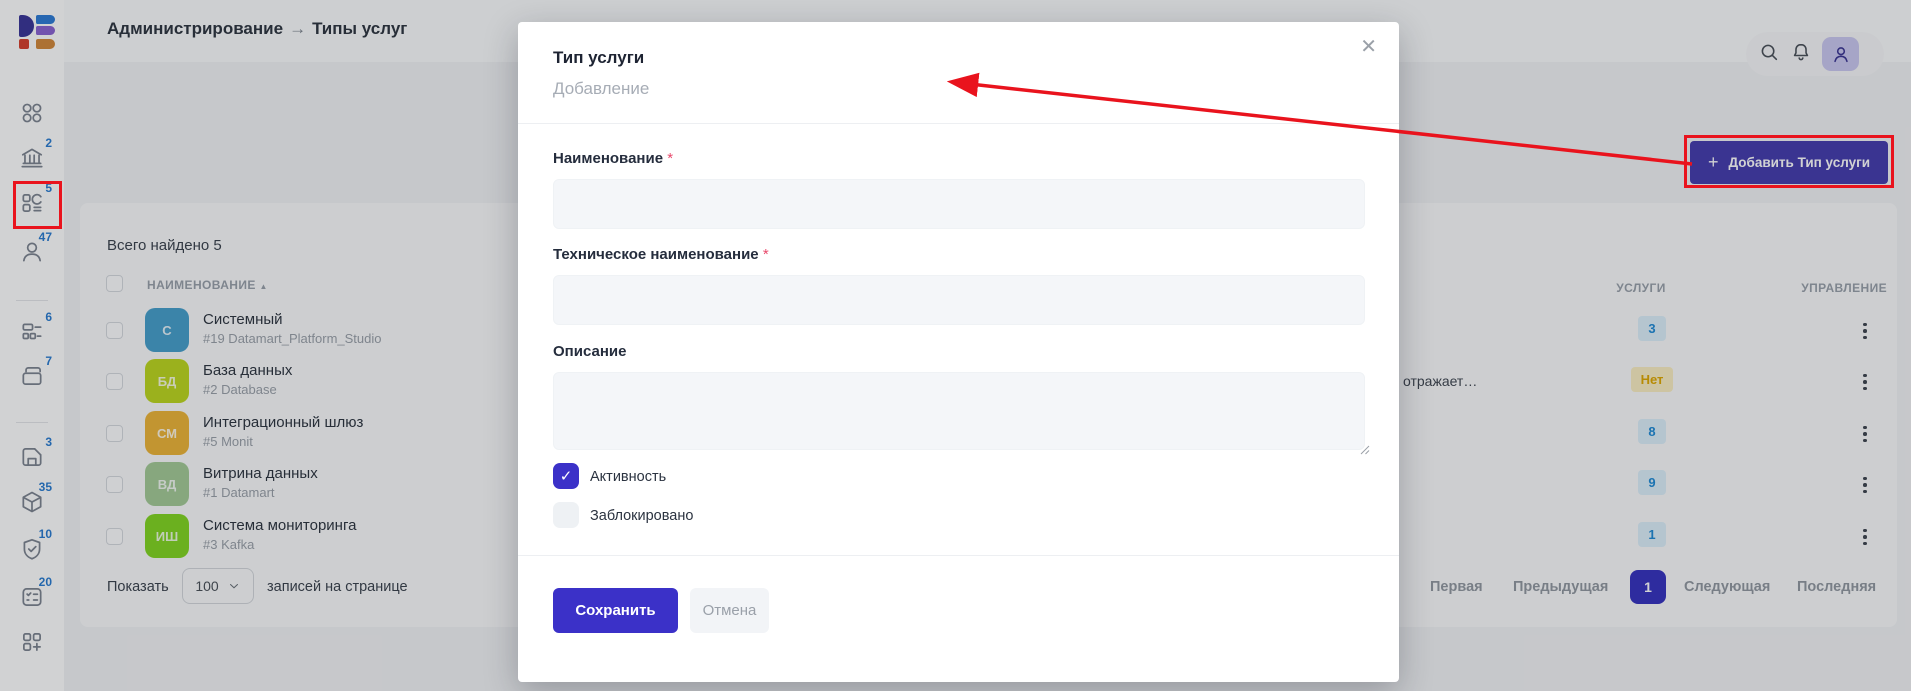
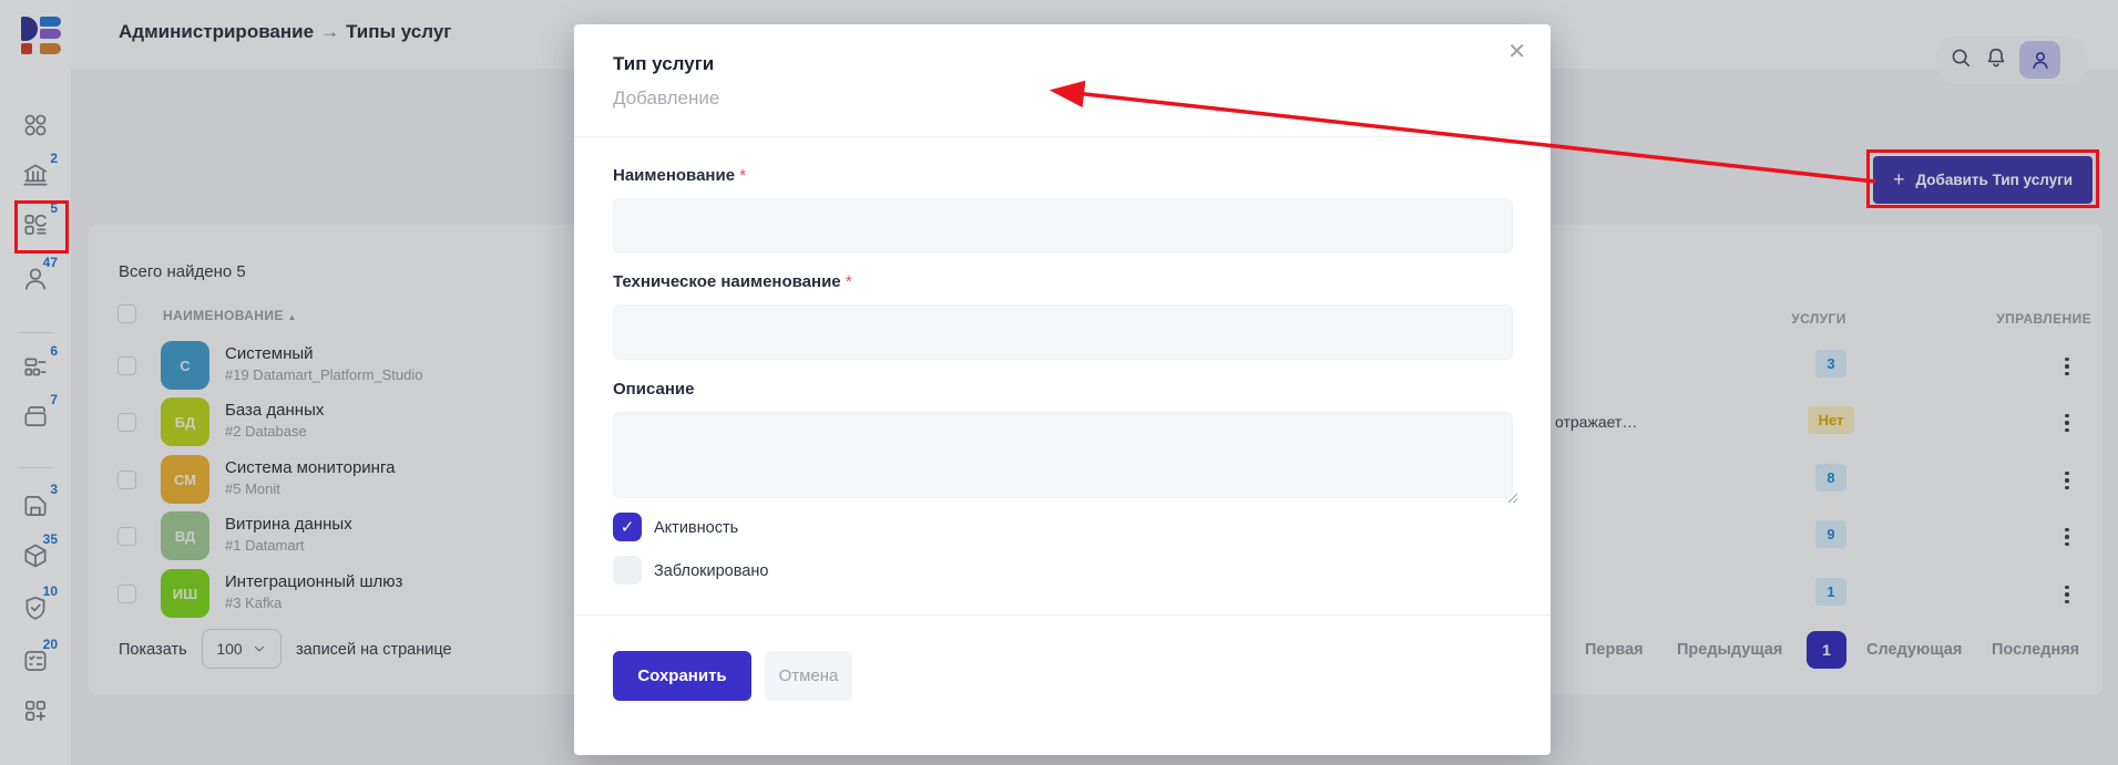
  Администрирование → Типы услуг
  +
  Добавить Тип услуги
  2
  5
  47
  6
  7
  3
  35
  10
  20
  Всего найдено 5
  НАИМЕНОВАНИЕ ▲
  УСЛУГИ
  УПРАВЛЕНИЕ
  С
  Системный
  #19 Datamart_Platform_Studio
  3
  БД
  База данных
  #2 Database
  Нет
  СМ
- Интеграционный шлюз
+ Система мониторинга
  #5 Monit
  8
  ВД
  Витрина данных
  #1 Datamart
  9
  ИШ
- Система мониторинга
+ Интеграционный шлюз
  #3 Kafka
  1
  отражает…
  Показать
  100
  записей на странице
  Первая
  Предыдущая
  1
  Следующая
  Последняя
  ✕
  Тип услуги
  Добавление
  Наименование *
  Техническое наименование *
  Описание
  ✓
  Активность
  Заблокировано
  Сохранить
  Отмена
